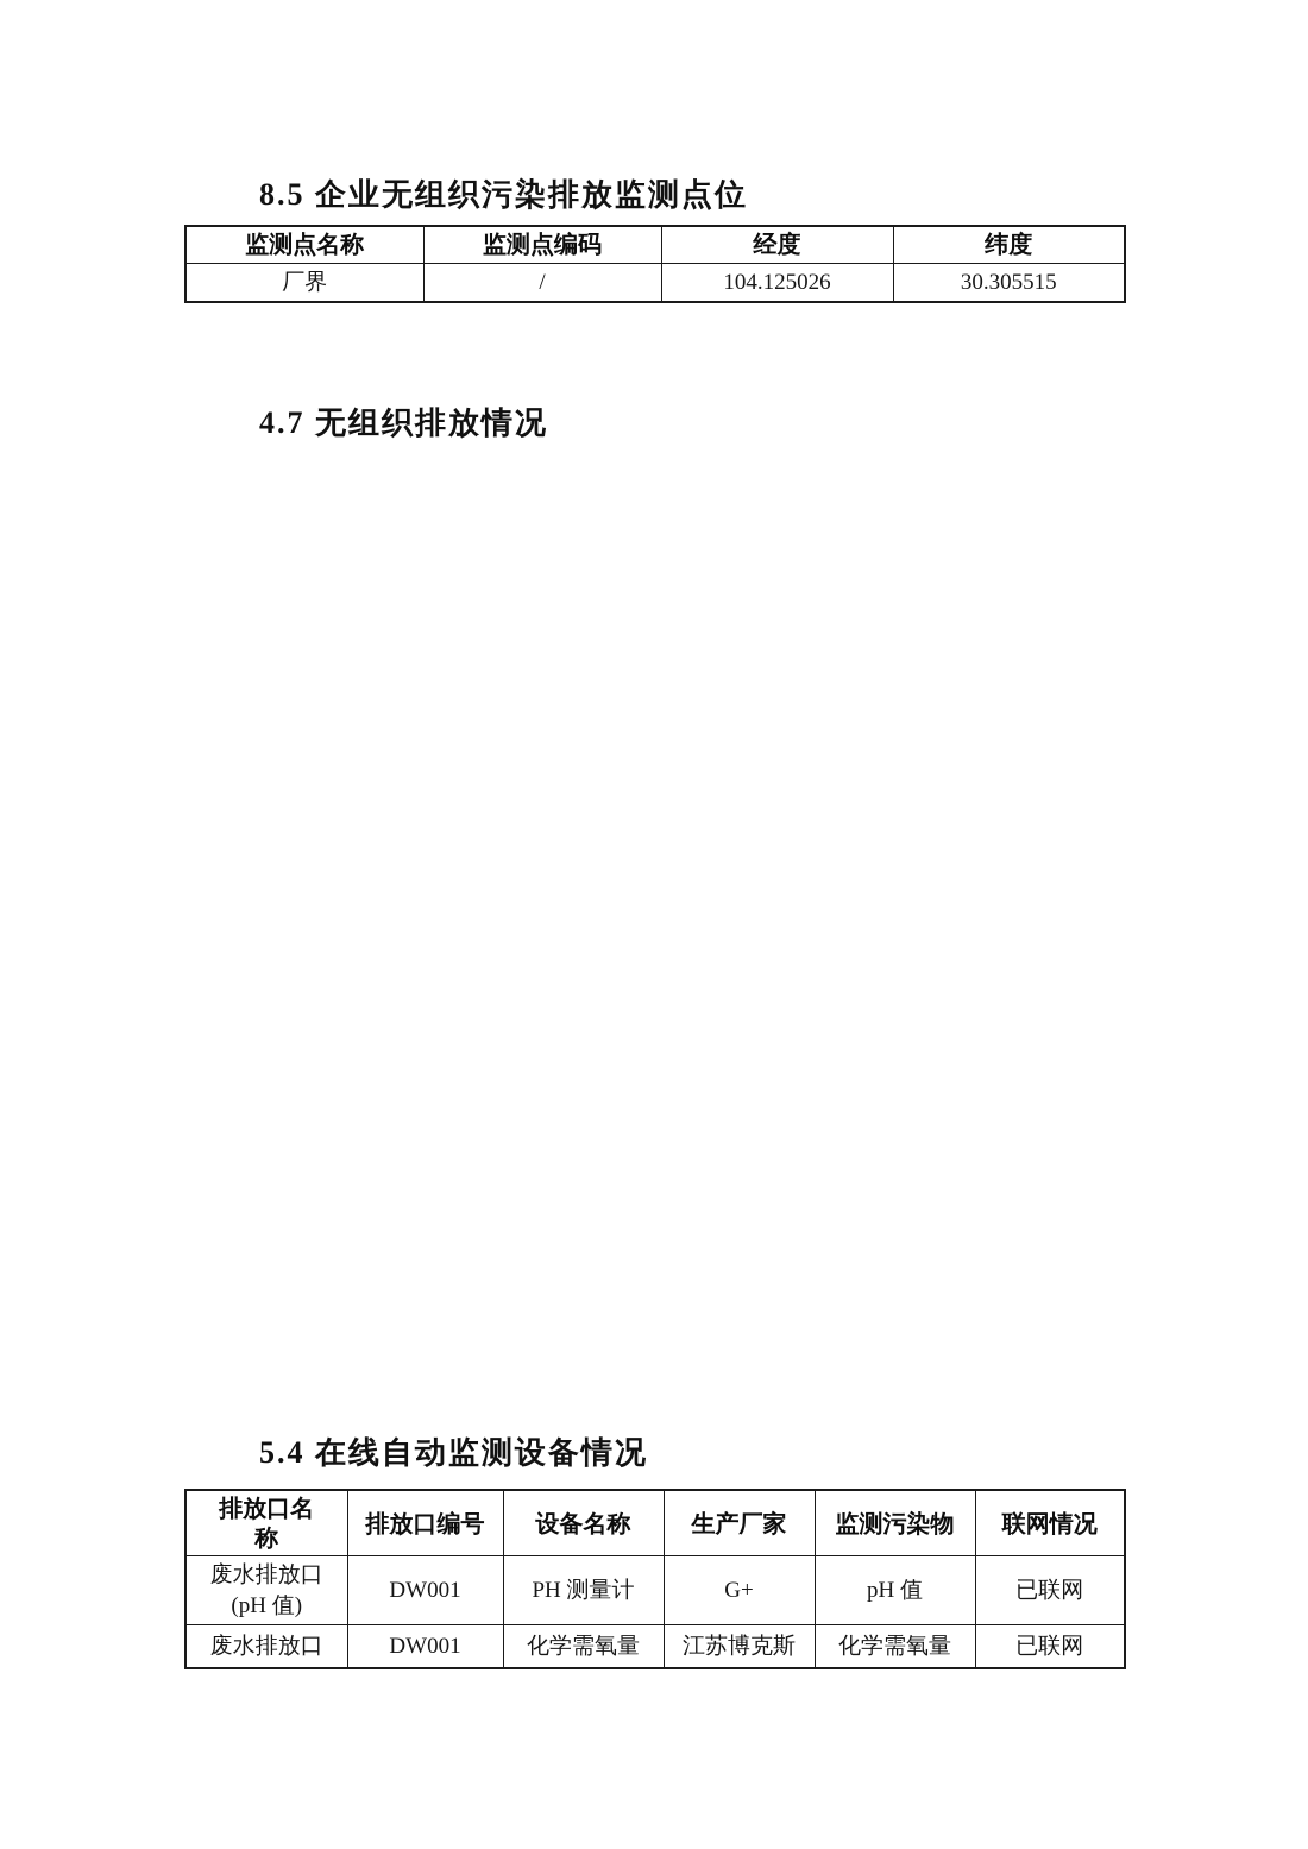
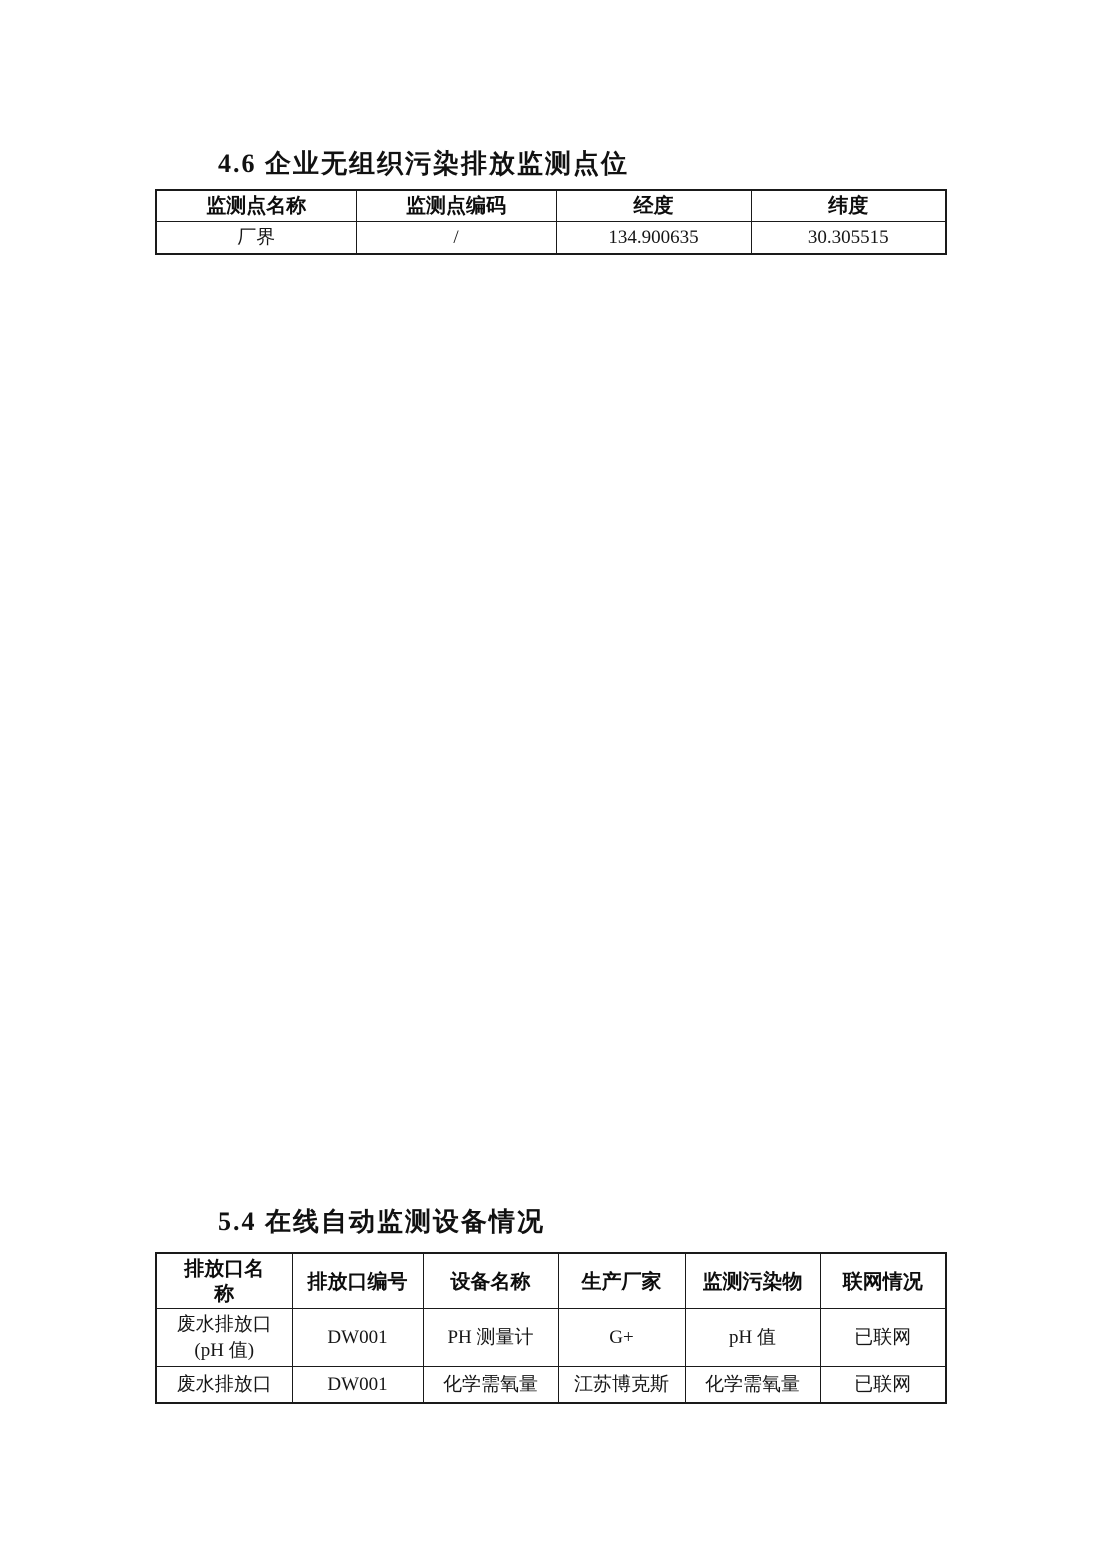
- 8.5 企业无组织污染排放监测点位
+ 4.6 企业无组织污染排放监测点位
  监测点名称	监测点编码	经度	纬度
- 厂界	/	104.125026	30.305515
+ 厂界	/	134.900635	30.305515
- 4.7 无组织排放情况
  5.4 在线自动监测设备情况
  排放口名 称	排放口编号	设备名称	生产厂家	监测污染物	联网情况
  废水排放口 (pH 值)	DW001	PH 测量计	G+	pH 值	已联网
  废水排放口	DW001	化学需氧量	江苏博克斯	化学需氧量	已联网
